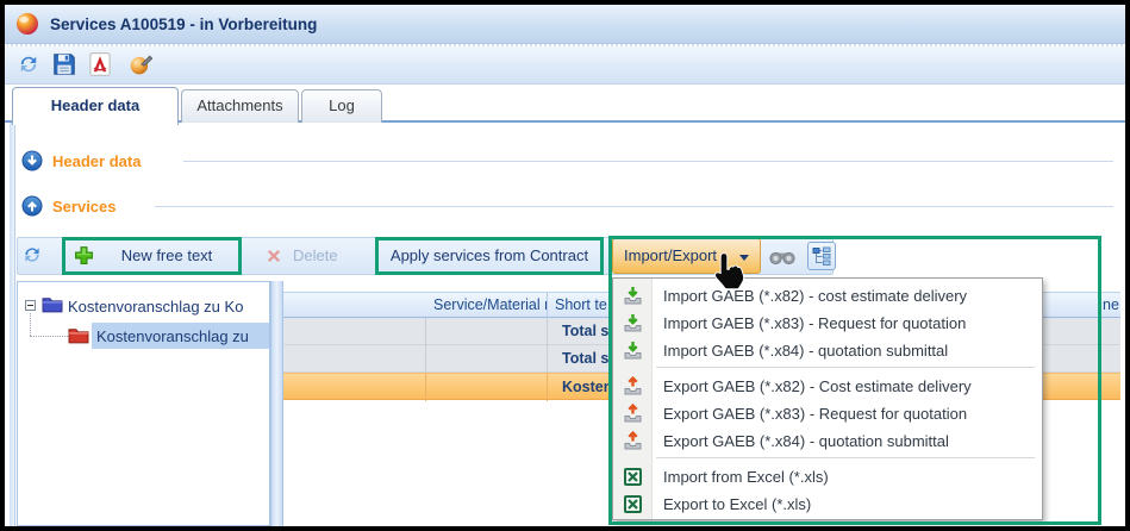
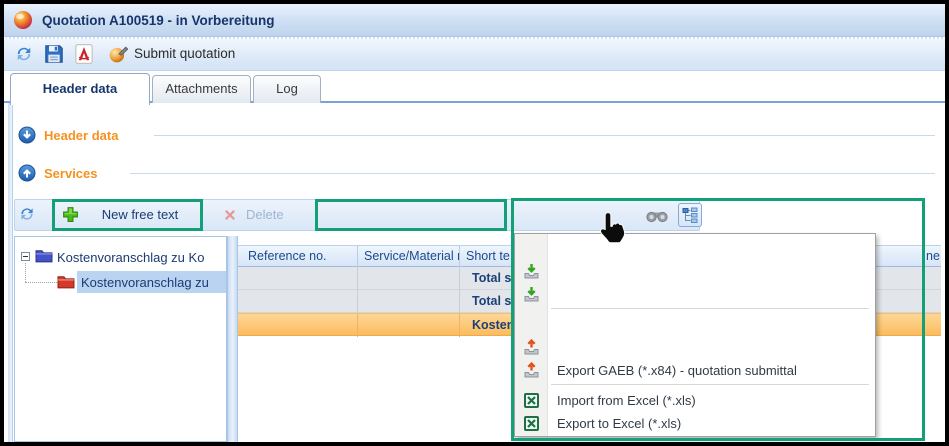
- Services A100519 - in Vorbereitung
+ Quotation A100519 - in Vorbereitung
+ Submit quotation
  Header data
  Attachments
  Log
  Header data
  Services
  New free text
  Delete
- Apply services from Contract
- Import/Export
  Kostenvoranschlag zu Ko
  Kostenvoranschlag zu
+ Reference no.
  Service/Material r
  Short te
  Total s
  Total s
  Kosten
- Import GAEB (*.x82) - cost estimate delivery
- Import GAEB (*.x83) - Request for quotation
- Import GAEB (*.x84) - quotation submittal
- Export GAEB (*.x82) - Cost estimate delivery
- Export GAEB (*.x83) - Request for quotation
  Export GAEB (*.x84) - quotation submittal
  Import from Excel (*.xls)
  Export to Excel (*.xls)
